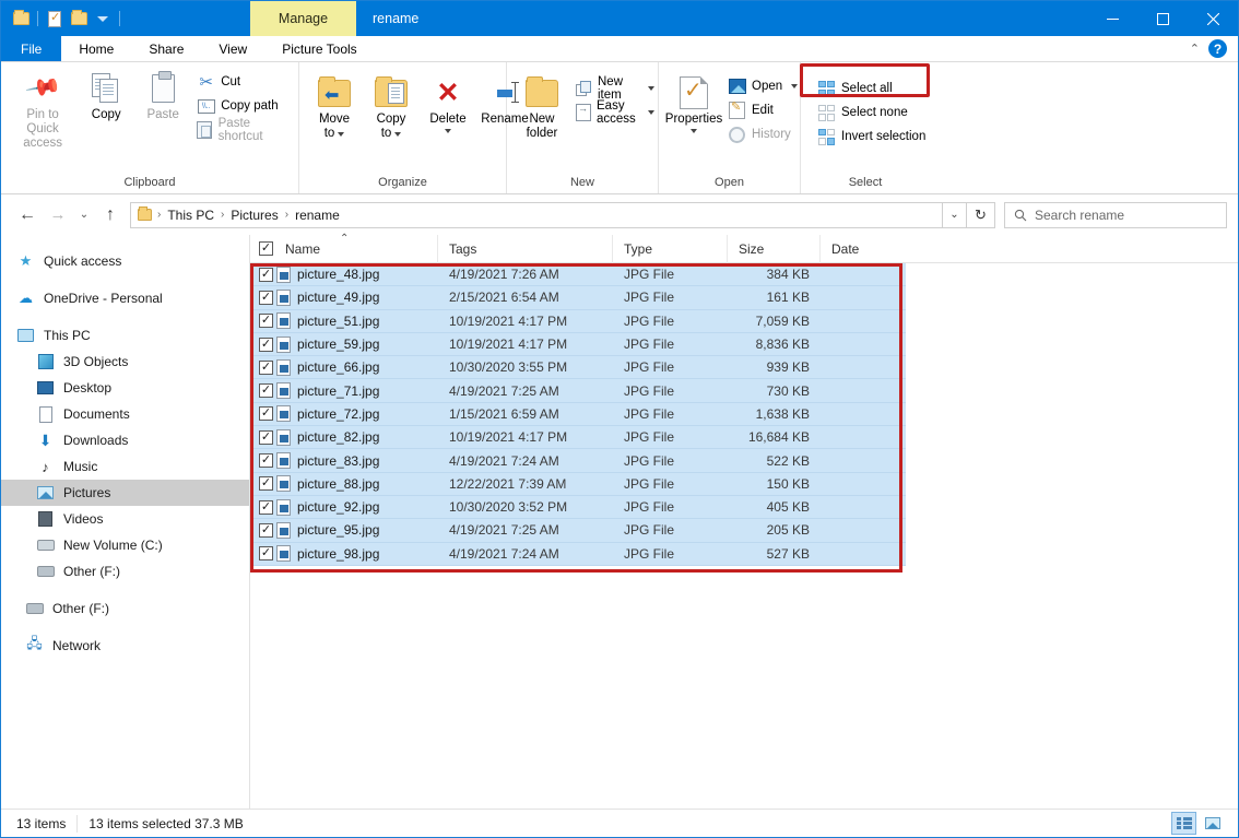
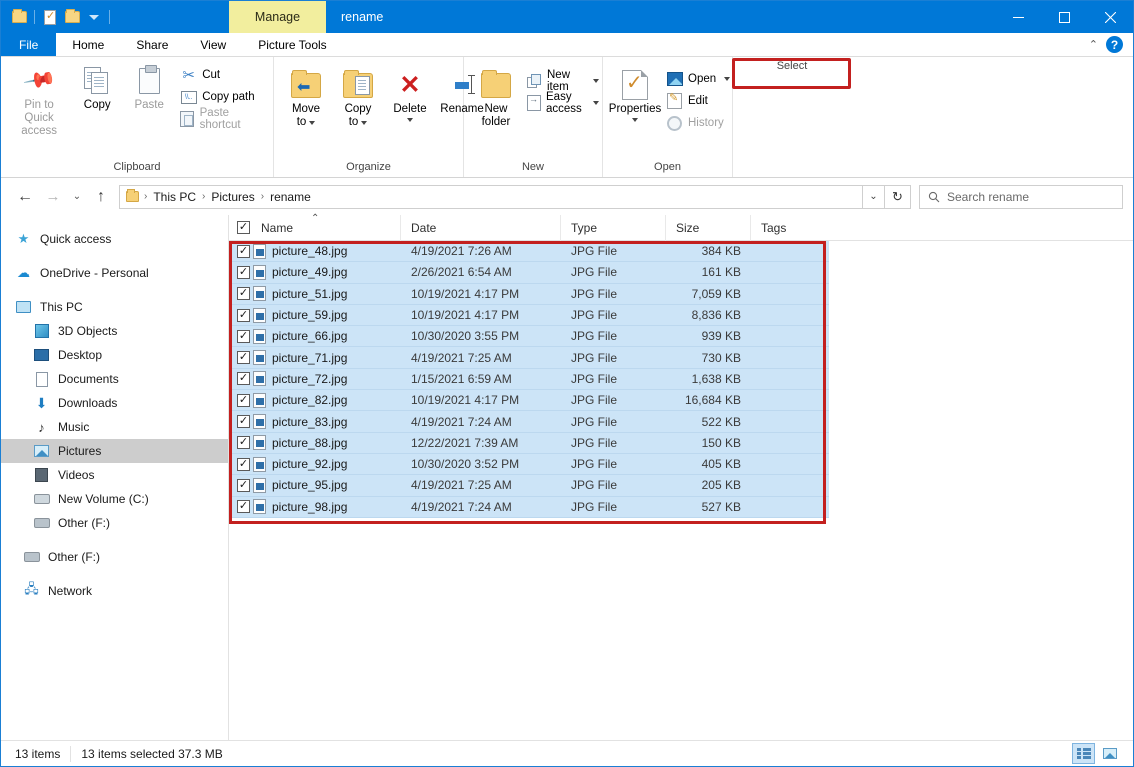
  Manage
  rename
  File
  Home
  Share
  View
  Picture Tools
  ⌃
  ?
  Pin to Quick
  access
  Copy
  Paste
  ✂
  Cut
  Copy path
  Paste shortcut
  Clipboard
  ⬅
  Move
  to
  Copy
  to
  ✕
  Delete
  Rename
  Organize
  New
  folder
  New item
  Easy access
  New
  Properties
  Open
  Edit
  History
  Open
- Select all
- Select none
- Invert selection
  Select
  ←
  →
  ⌄
  ↑
  ›
  This PC
  ›
  Pictures
  ›
  rename
  ⌄
  ↻
  Search rename
  ★
  Quick access
  ☁
  OneDrive - Personal
  This PC
  3D Objects
  Desktop
  Documents
  ⬇
  Downloads
  ♪
  Music
  Pictures
  Videos
  New Volume (C:)
  Other (F:)
  Other (F:)
  🖧
  Network
  ✓
  Name
  ⌃
- Tags
+ Date
  Type
  Size
- Date
+ Tags
  ✓
  picture_48.jpg
  4/19/2021 7:26 AM
  JPG File
  384 KB
  ✓
  picture_49.jpg
- 2/15/2021 6:54 AM
+ 2/26/2021 6:54 AM
  JPG File
  161 KB
  ✓
  picture_51.jpg
  10/19/2021 4:17 PM
  JPG File
  7,059 KB
  ✓
  picture_59.jpg
  10/19/2021 4:17 PM
  JPG File
  8,836 KB
  ✓
  picture_66.jpg
  10/30/2020 3:55 PM
  JPG File
  939 KB
  ✓
  picture_71.jpg
  4/19/2021 7:25 AM
  JPG File
  730 KB
  ✓
  picture_72.jpg
  1/15/2021 6:59 AM
  JPG File
  1,638 KB
  ✓
  picture_82.jpg
  10/19/2021 4:17 PM
  JPG File
  16,684 KB
  ✓
  picture_83.jpg
  4/19/2021 7:24 AM
  JPG File
  522 KB
  ✓
  picture_88.jpg
  12/22/2021 7:39 AM
  JPG File
  150 KB
  ✓
  picture_92.jpg
  10/30/2020 3:52 PM
  JPG File
  405 KB
  ✓
  picture_95.jpg
  4/19/2021 7:25 AM
  JPG File
  205 KB
  ✓
  picture_98.jpg
  4/19/2021 7:24 AM
  JPG File
  527 KB
  13 items
  13 items selected 37.3 MB
